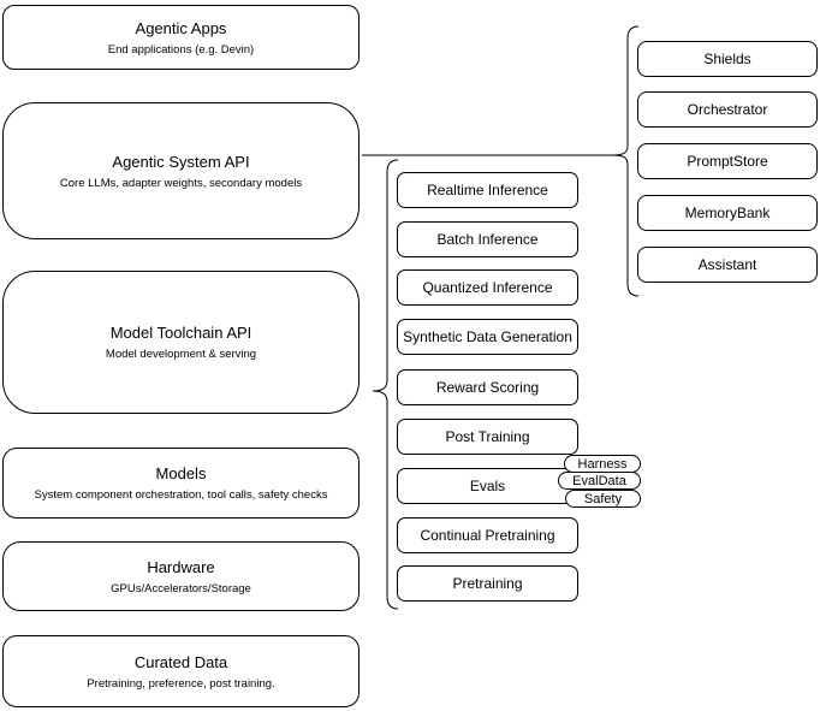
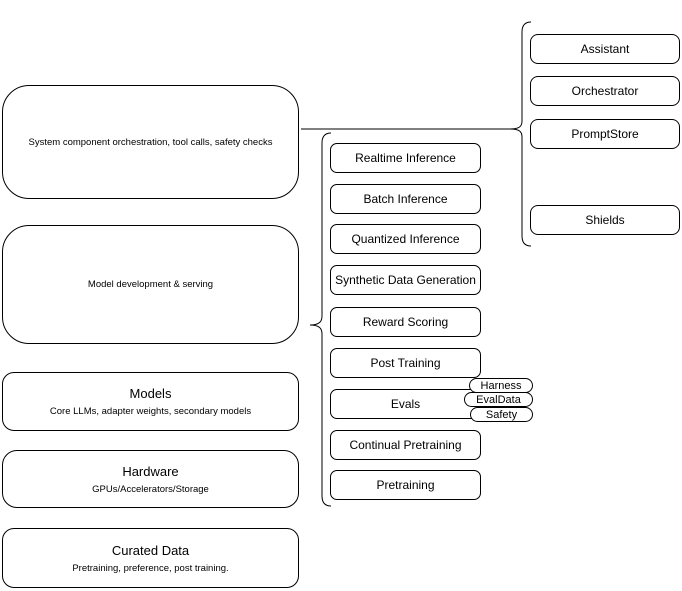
- Agentic Apps
- End applications (e.g. Devin)
- Agentic System API
- Core LLMs, adapter weights, secondary models
+ System component orchestration, tool calls, safety checks
- Model Toolchain API
  Model development & serving
  Models
- System component orchestration, tool calls, safety checks
+ Core LLMs, adapter weights, secondary models
  Hardware
  GPUs/Accelerators/Storage
  Curated Data
  Pretraining, preference, post training.
  Realtime Inference
  Batch Inference
  Quantized Inference
  Synthetic Data Generation
  Reward Scoring
  Post Training
  Evals
  Continual Pretraining
  Pretraining
  Harness
  EvalData
  Safety
- Shields
+ Assistant
  Orchestrator
  PromptStore
- MemoryBank
- Assistant
+ Shields
